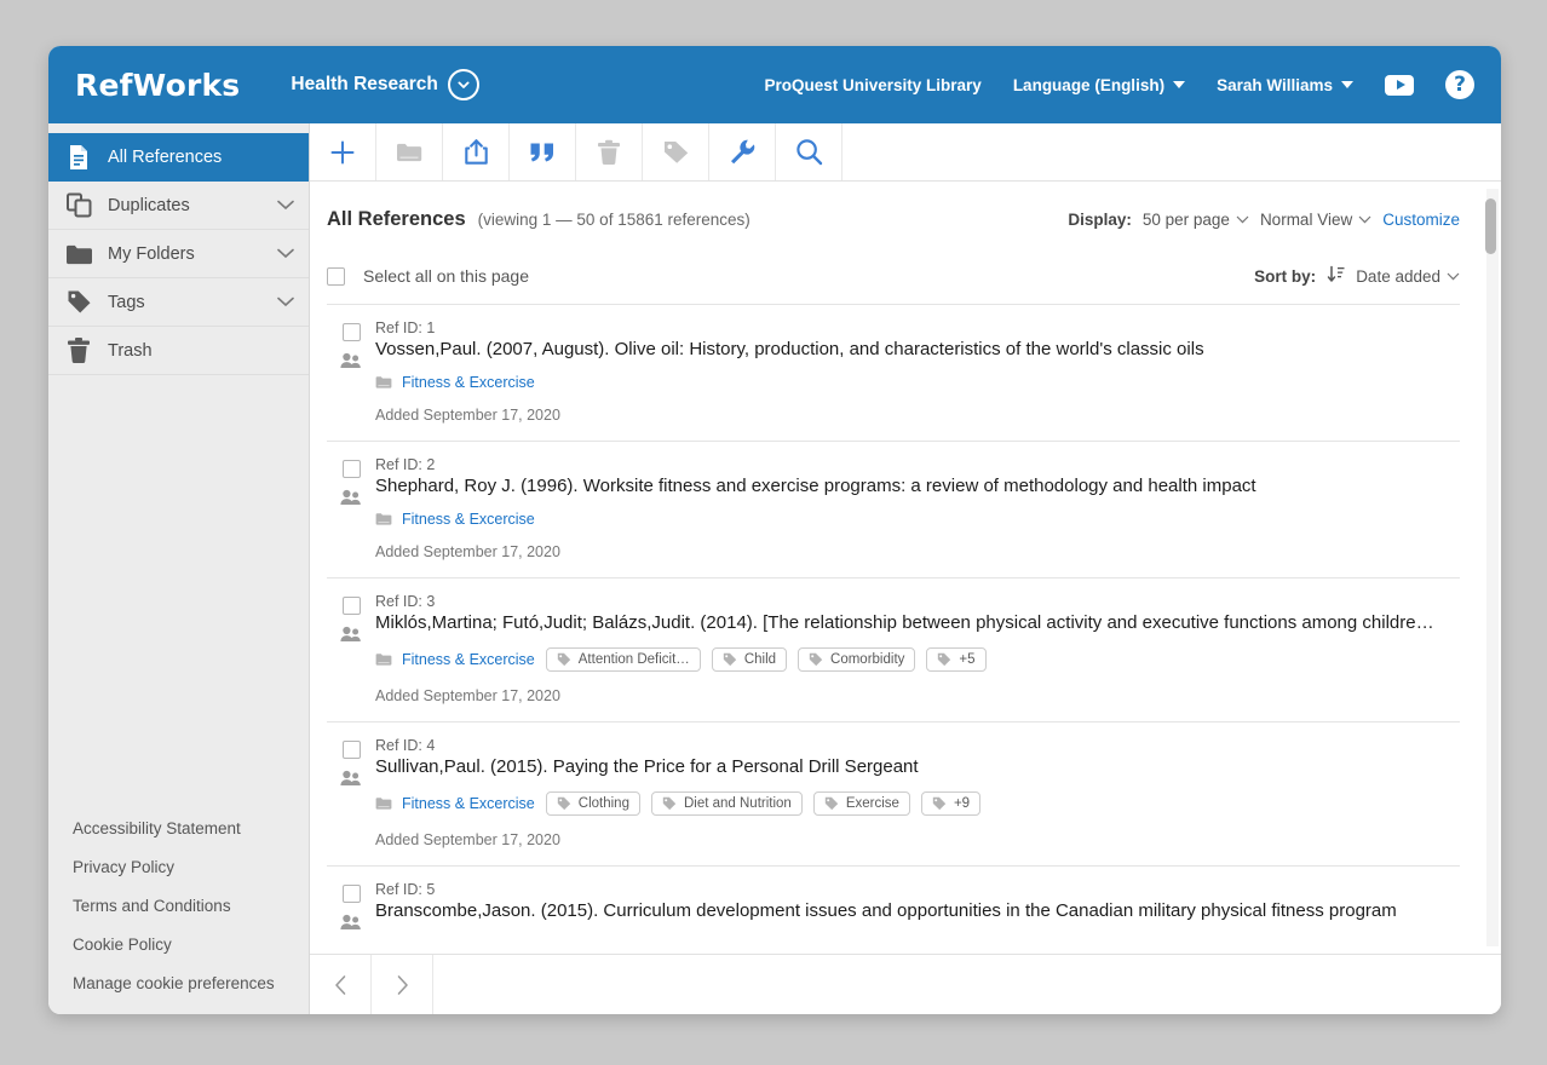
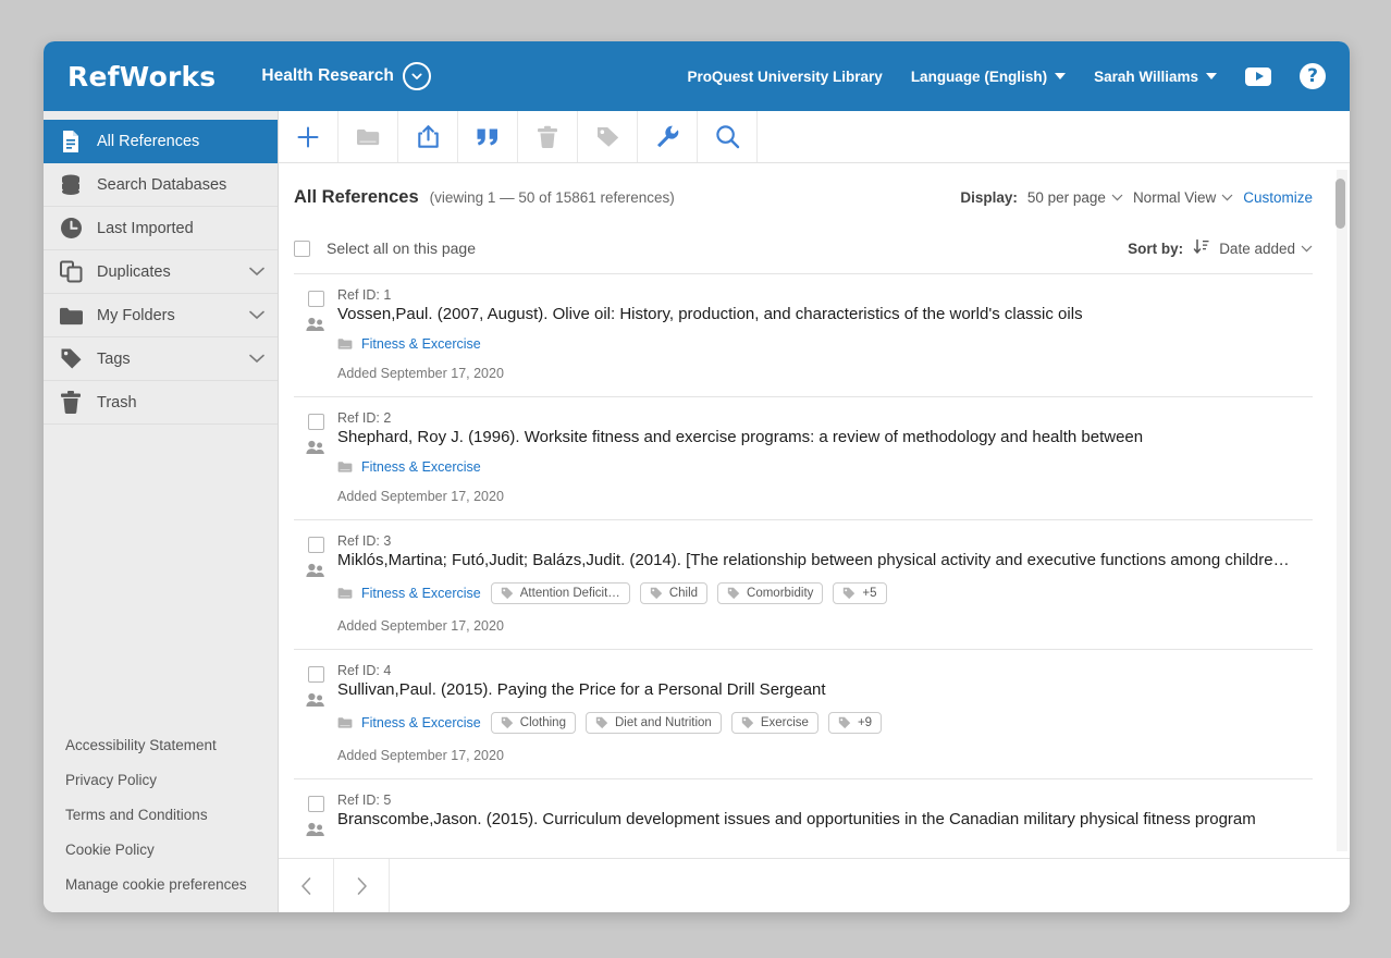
  RefWorks
  Health Research
  ProQuest University Library
  Language (English)
  Sarah Williams
  ?
  All References
+ Search Databases
+ Last Imported
  Duplicates
  My Folders
  Tags
  Trash
  Accessibility Statement
  Privacy Policy
  Terms and Conditions
  Cookie Policy
  Manage cookie preferences
  All References
  (viewing 1 — 50 of 15861 references)
  Display:
  50 per page
  Normal View
  Customize
  Select all on this page
  Sort by:
  Date added
  Ref ID: 1
  Vossen,Paul. (2007, August). Olive oil: History, production, and characteristics of the world's classic oils
  Fitness & Excercise
  Added September 17, 2020
  Ref ID: 2
- Shephard, Roy J. (1996). Worksite fitness and exercise programs: a review of methodology and health impact
+ Shephard, Roy J. (1996). Worksite fitness and exercise programs: a review of methodology and health between
  Fitness & Excercise
  Added September 17, 2020
  Ref ID: 3
  Miklós,Martina; Futó,Judit; Balázs,Judit. (2014). [The relationship between physical activity and executive functions among childre…
  Fitness & Excercise
  Attention Deficit…
  Child
  Comorbidity
  +5
  Added September 17, 2020
  Ref ID: 4
  Sullivan,Paul. (2015). Paying the Price for a Personal Drill Sergeant
  Fitness & Excercise
  Clothing
  Diet and Nutrition
  Exercise
  +9
  Added September 17, 2020
  Ref ID: 5
  Branscombe,Jason. (2015). Curriculum development issues and opportunities in the Canadian military physical fitness program
